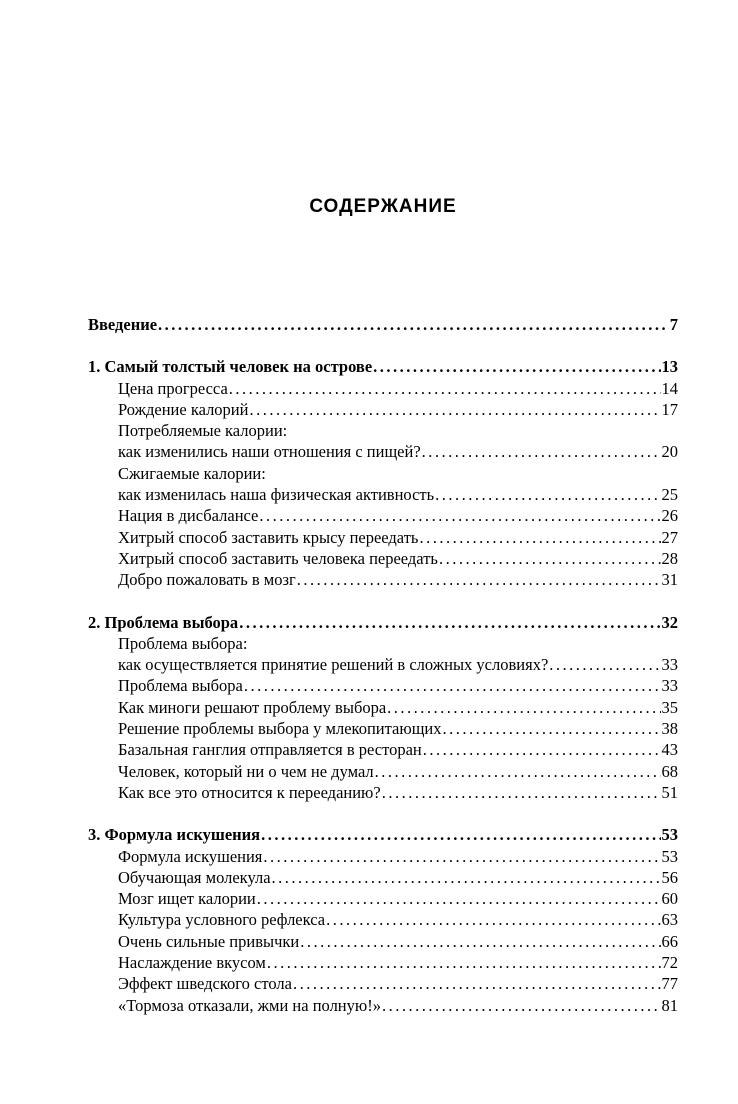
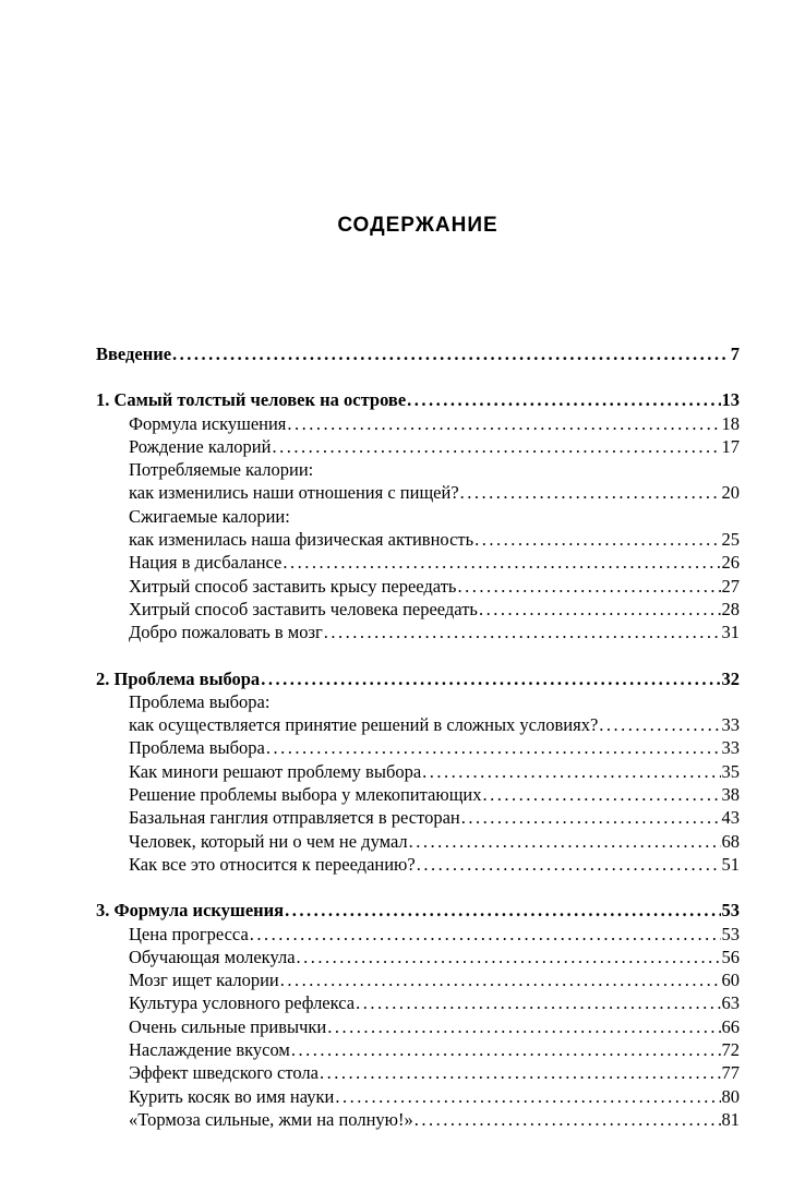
  СОДЕРЖАНИЕ
  Введение
  7
  1. Самый толстый человек на острове
  13
- Цена прогресса
+ Формула искушения
- 14
+ 18
  Рождение калорий
  17
  Потребляемые калории:
  как изменились наши отношения с пищей?
  20
  Сжигаемые калории:
  как изменилась наша физическая активность
  25
  Нация в дисбалансе
  26
  Хитрый способ заставить крысу переедать
  27
  Хитрый способ заставить человека переедать
  28
  Добро пожаловать в мозг
  31
  2. Проблема выбора
  32
  Проблема выбора:
  как осуществляется принятие решений в сложных условиях?
  33
  Проблема выбора
  33
  Как миноги решают проблему выбора
  35
  Решение проблемы выбора у млекопитающих
  38
  Базальная ганглия отправляется в ресторан
  43
  Человек, который ни о чем не думал
  68
  Как все это относится к перееданию?
  51
  3. Формула искушения
  53
- Формула искушения
+ Цена прогресса
  53
  Обучающая молекула
  56
  Мозг ищет калории
  60
  Культура условного рефлекса
  63
  Очень сильные привычки
  66
  Наслаждение вкусом
  72
  Эффект шведского стола
  77
+ Курить косяк во имя науки
+ 80
- «Тормоза отказали, жми на полную!»
+ «Тормоза сильные, жми на полную!»
  81
